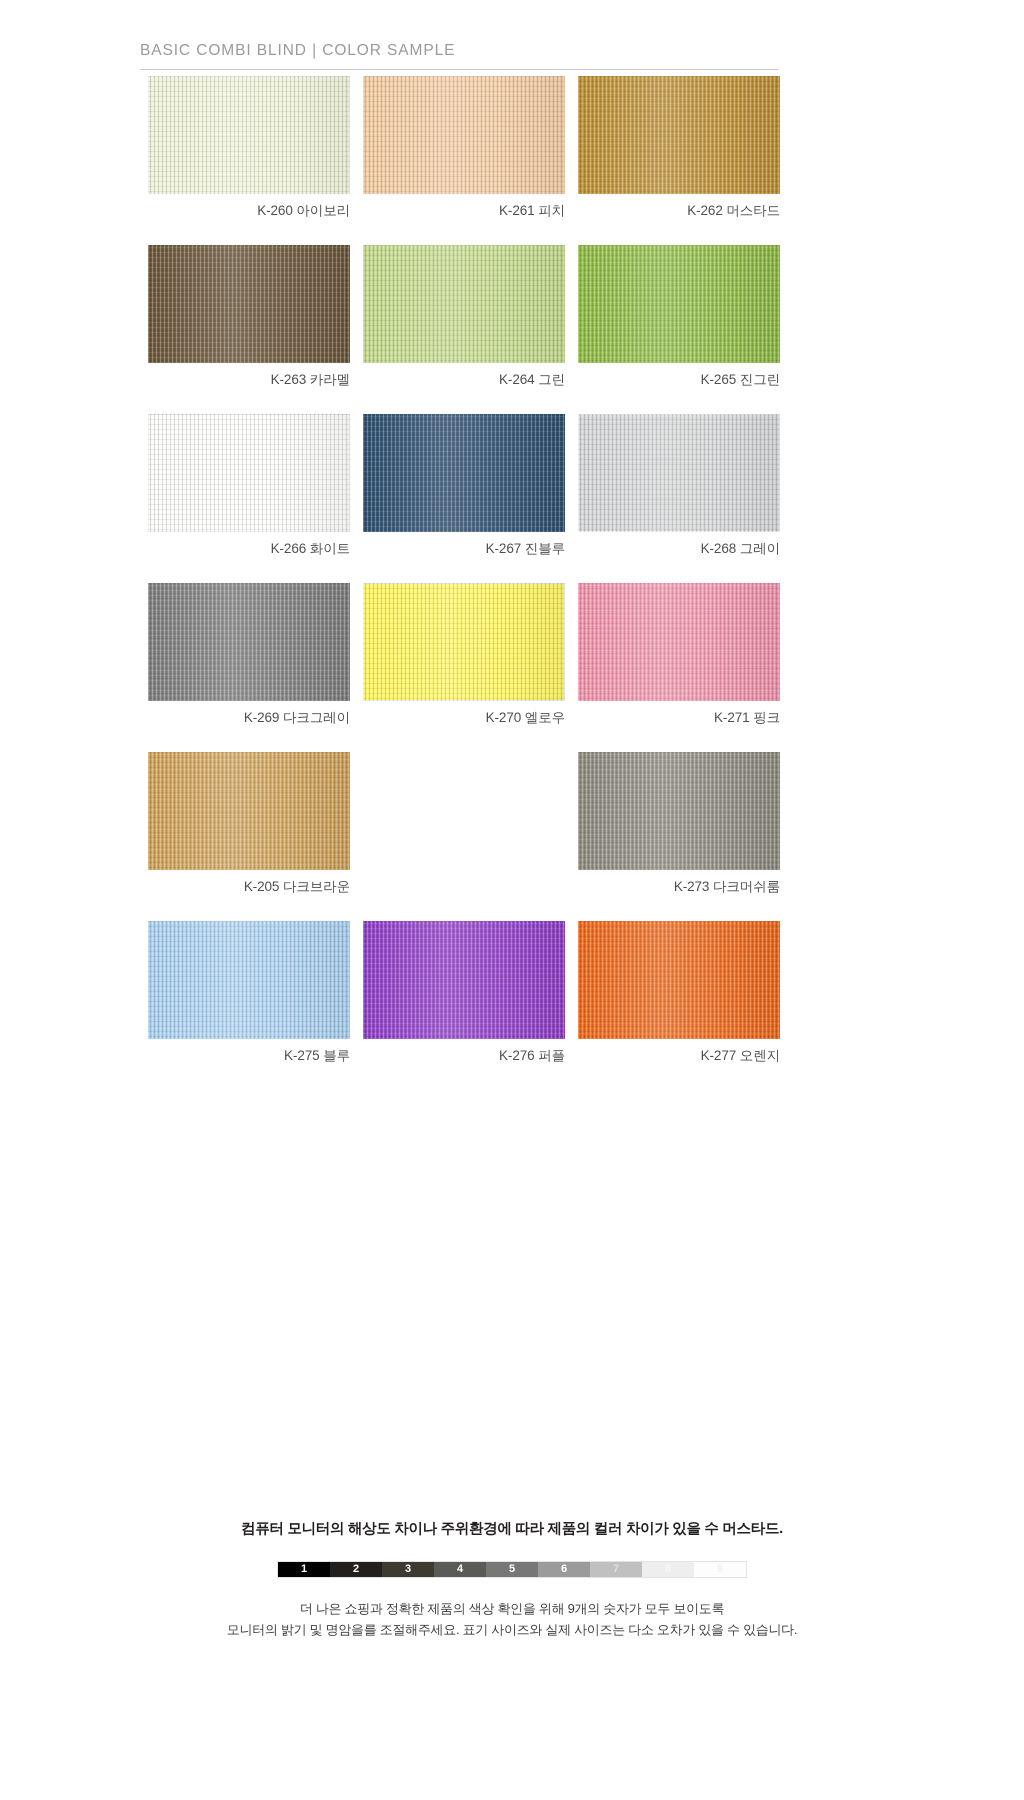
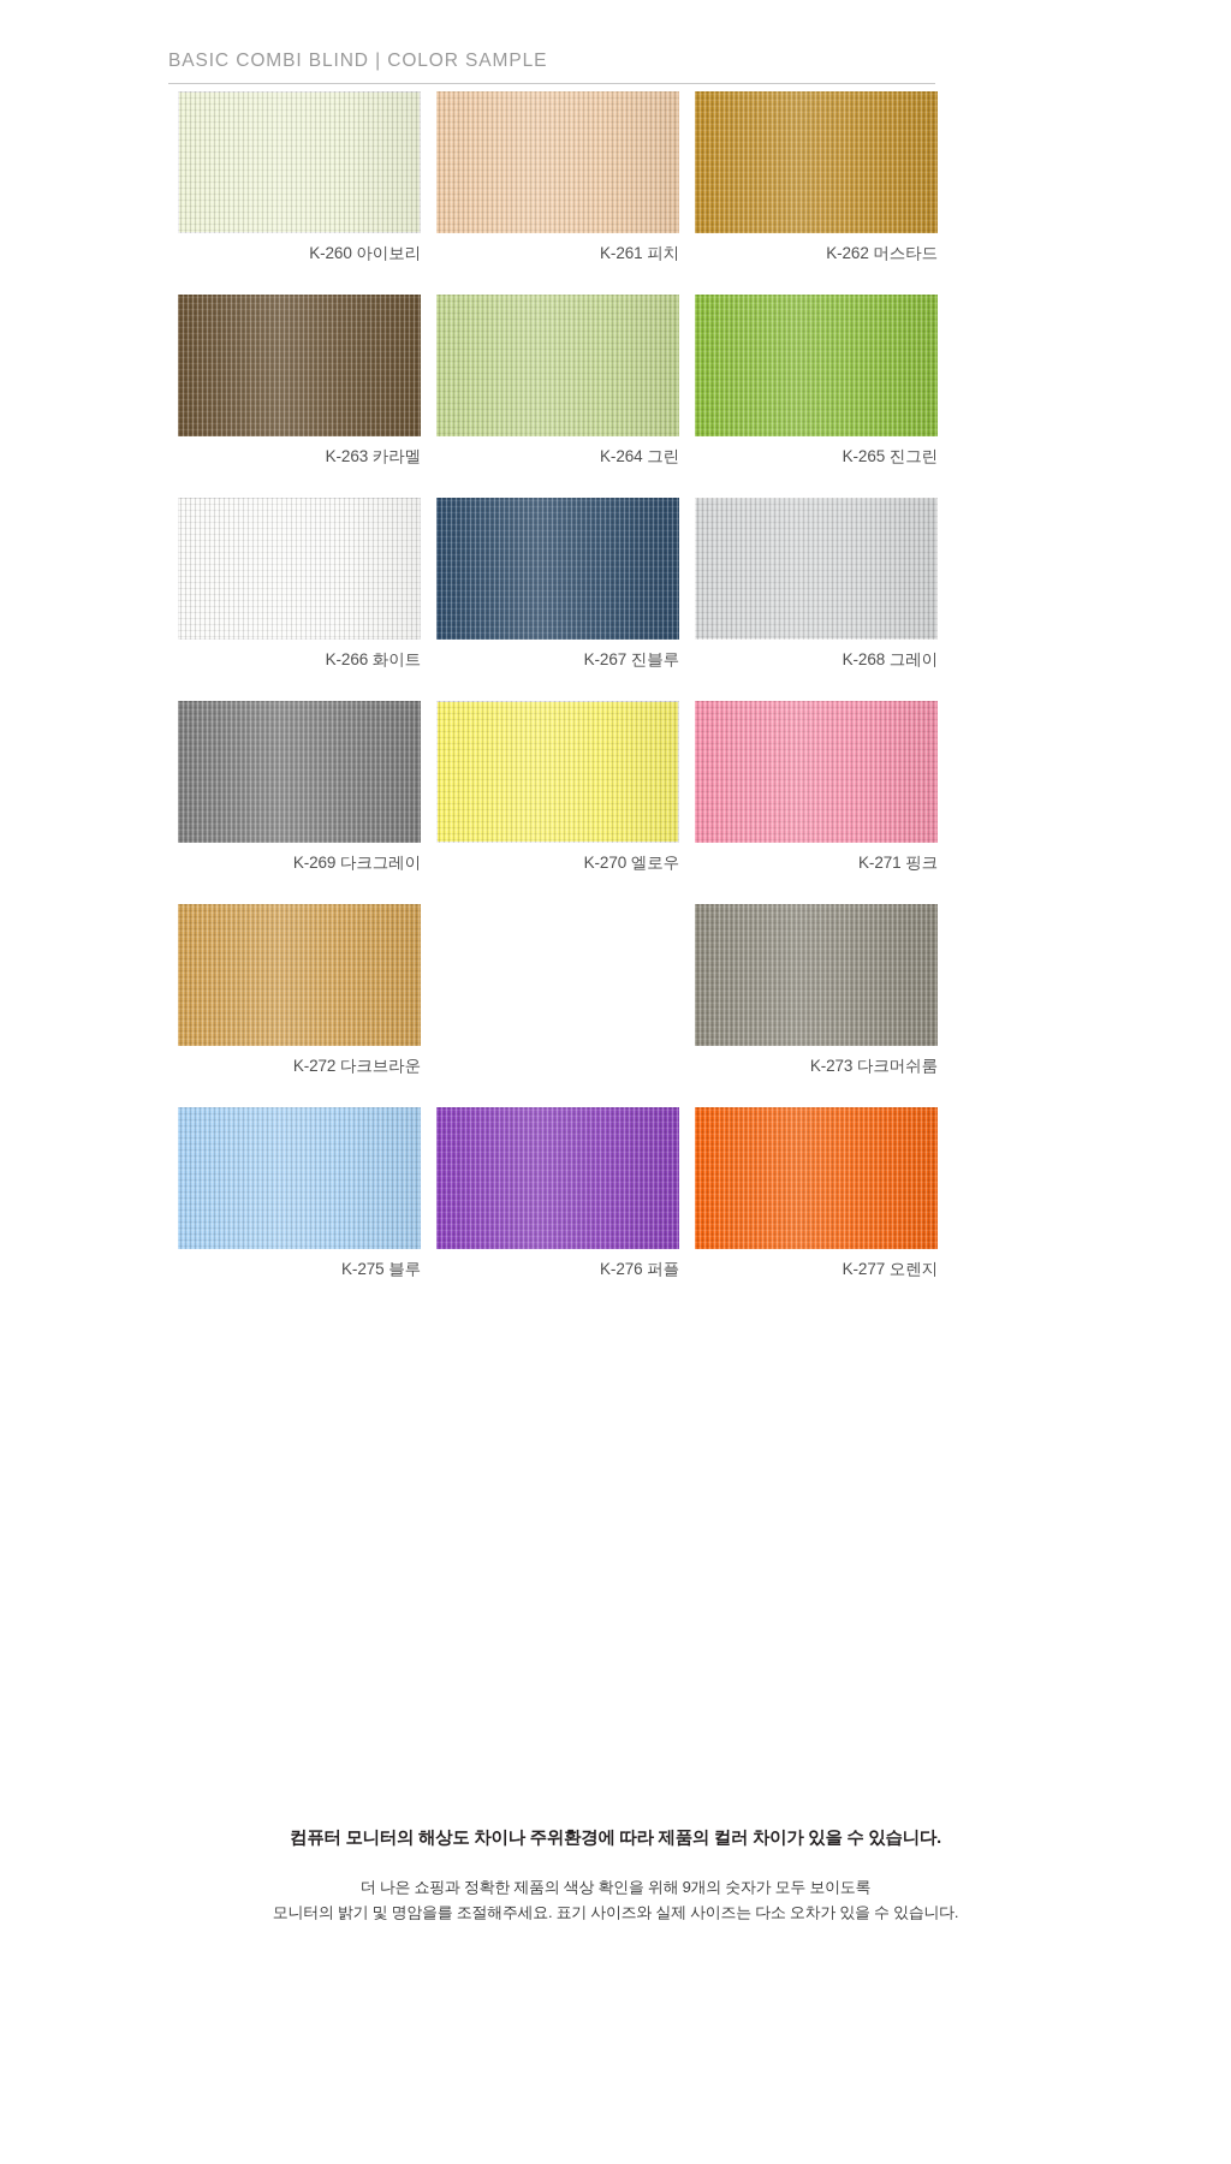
  BASIC COMBI BLIND | COLOR SAMPLE
  K-260 아이보리
  K-261 피치
  K-262 머스타드
  K-263 카라멜
  K-264 그린
  K-265 진그린
  K-266 화이트
  K-267 진블루
  K-268 그레이
  K-269 다크그레이
  K-270 엘로우
  K-271 핑크
- K-205 다크브라운
+ K-272 다크브라운
  K-273 다크머쉬룸
  K-275 블루
  K-276 퍼플
  K-277 오렌지
- 컴퓨터 모니터의 해상도 차이나 주위환경에 따라 제품의 컬러 차이가 있을 수 머스타드.
+ 컴퓨터 모니터의 해상도 차이나 주위환경에 따라 제품의 컬러 차이가 있을 수 있습니다.
- 1
- 2
- 3
- 4
- 5
- 6
- 7
  더 나은 쇼핑과 정확한 제품의 색상 확인을 위해 9개의 숫자가 모두 보이도록
  모니터의 밝기 및 명암을를 조절해주세요. 표기 사이즈와 실제 사이즈는 다소 오차가 있을 수 있습니다.
